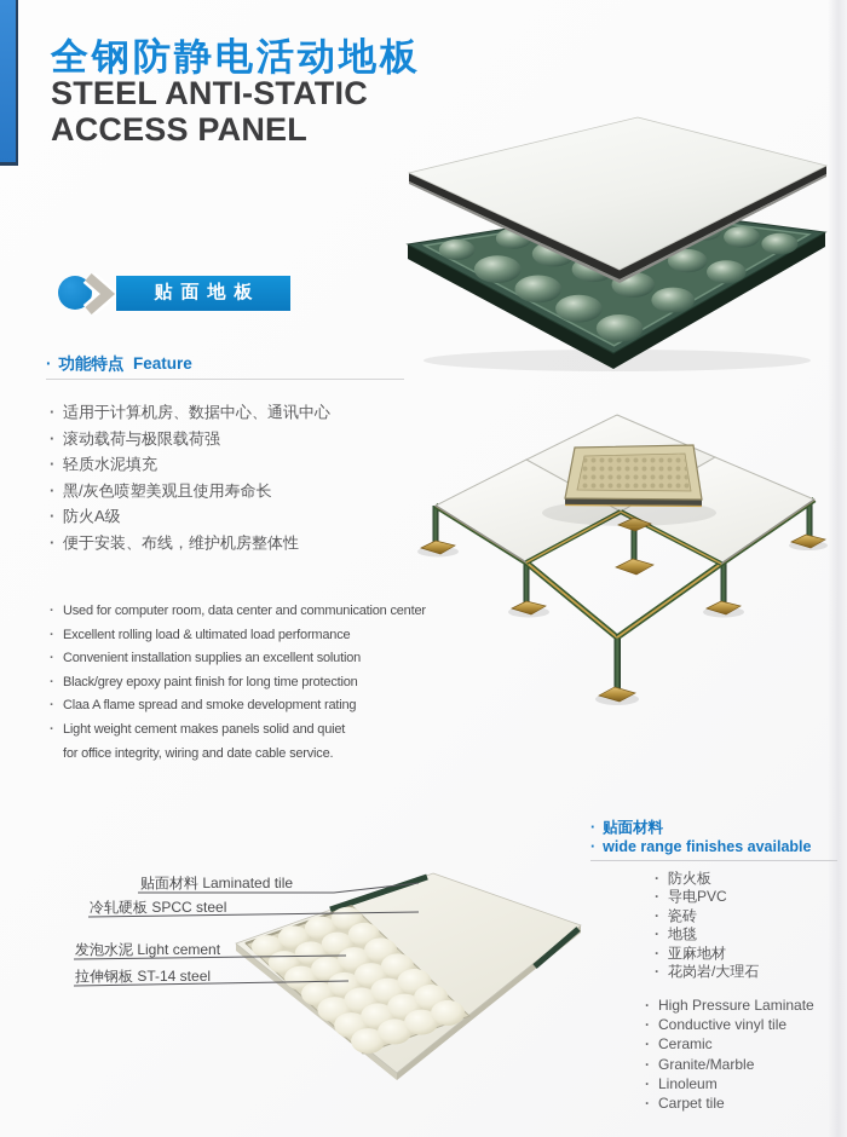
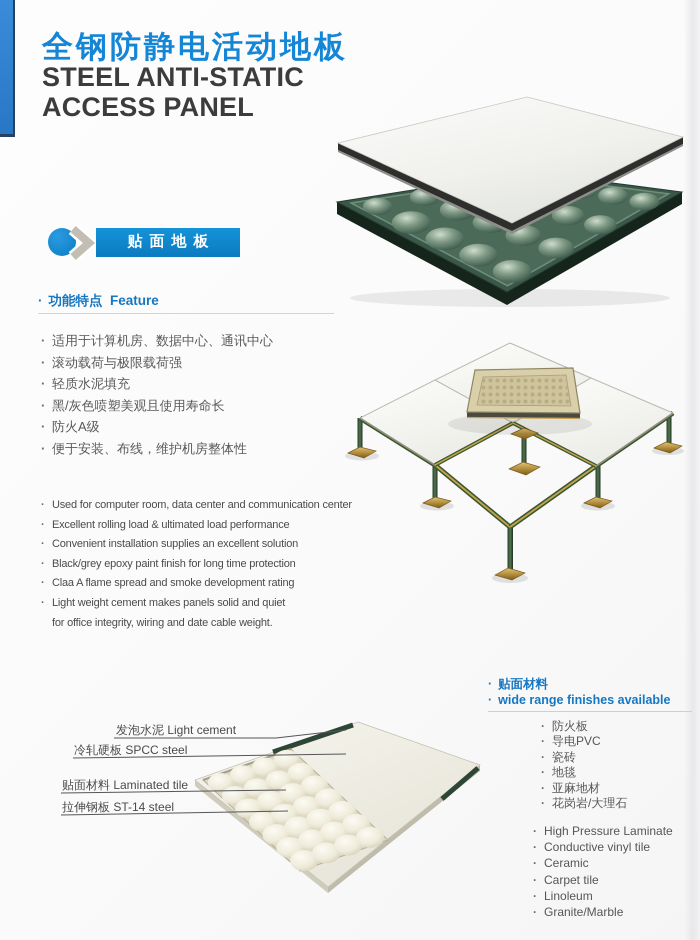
  全钢防静电活动地板
  STEEL ANTI-STATIC
  ACCESS PANEL
  贴面地板
  · 功能特点 Feature
  适用于计算机房、数据中心、通讯中心
  滚动载荷与极限载荷强
  轻质水泥填充
  黑/灰色喷塑美观且使用寿命长
  防火A级
  便于安装、布线，维护机房整体性
  Used for computer room, data center and communication center
  Excellent rolling load & ultimated load performance
  Convenient installation supplies an excellent solution
  Black/grey epoxy paint finish for long time protection
  Claa A flame spread and smoke development rating
  Light weight cement makes panels solid and quiet
- for office integrity, wiring and date cable service.
+ for office integrity, wiring and date cable weight.
  · 贴面材料
  · wide range finishes available
  防火板
  导电PVC
  瓷砖
  地毯
  亚麻地材
  花岗岩/大理石
  High Pressure Laminate
  Conductive vinyl tile
  Ceramic
- Granite/Marble
+ Carpet tile
  Linoleum
- Carpet tile
+ Granite/Marble
- 贴面材料 Laminated tile
+ 发泡水泥 Light cement
  冷轧硬板 SPCC steel
- 发泡水泥 Light cement
+ 贴面材料 Laminated tile
  拉伸钢板 ST-14 steel
